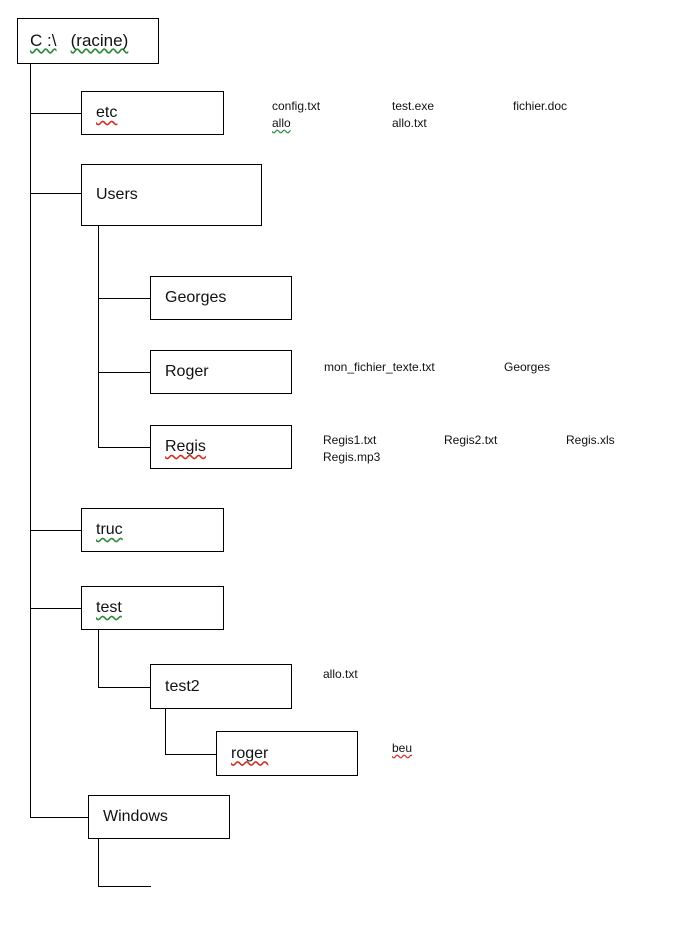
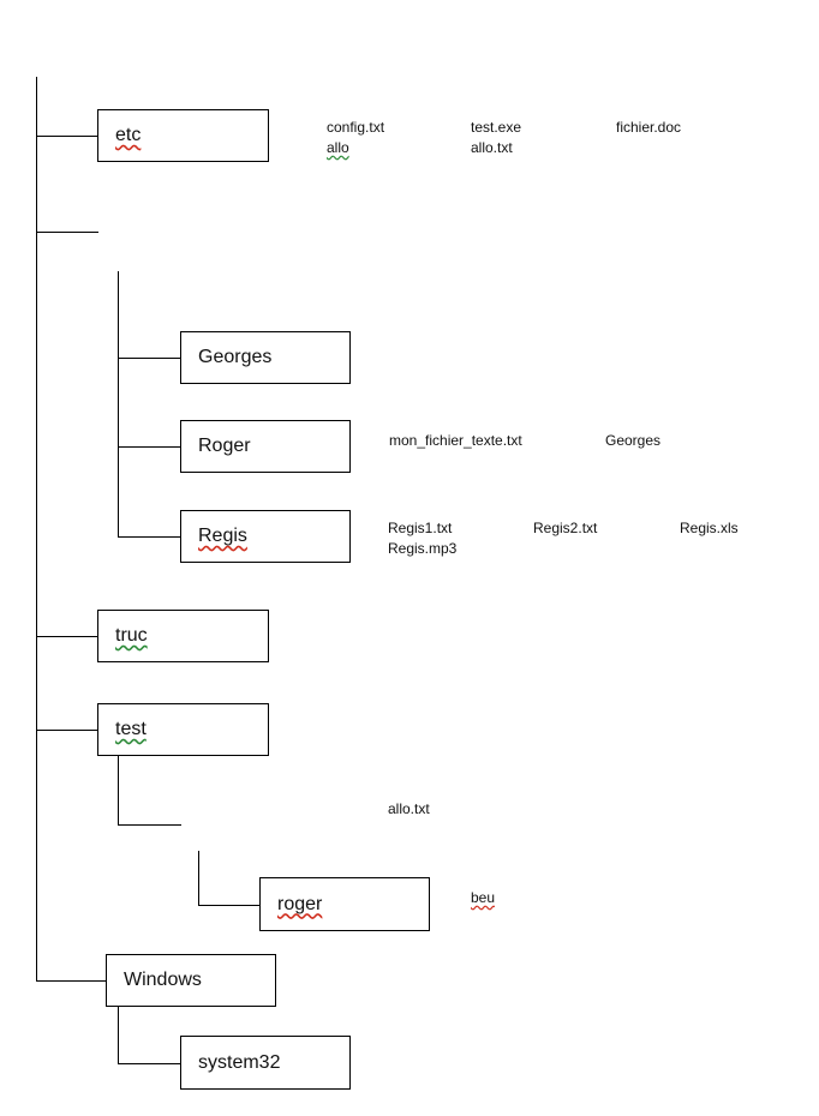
- C :\ (racine)
  etc
- Users
  Georges
  Roger
  Regis
  truc
  test
- test2
  roger
  Windows
+ system32
  config.txt
  allo
  test.exe
  allo.txt
  fichier.doc
  mon_fichier_texte.txt
  Georges
  Regis1.txt
  Regis.mp3
  Regis2.txt
  Regis.xls
  allo.txt
  beu
